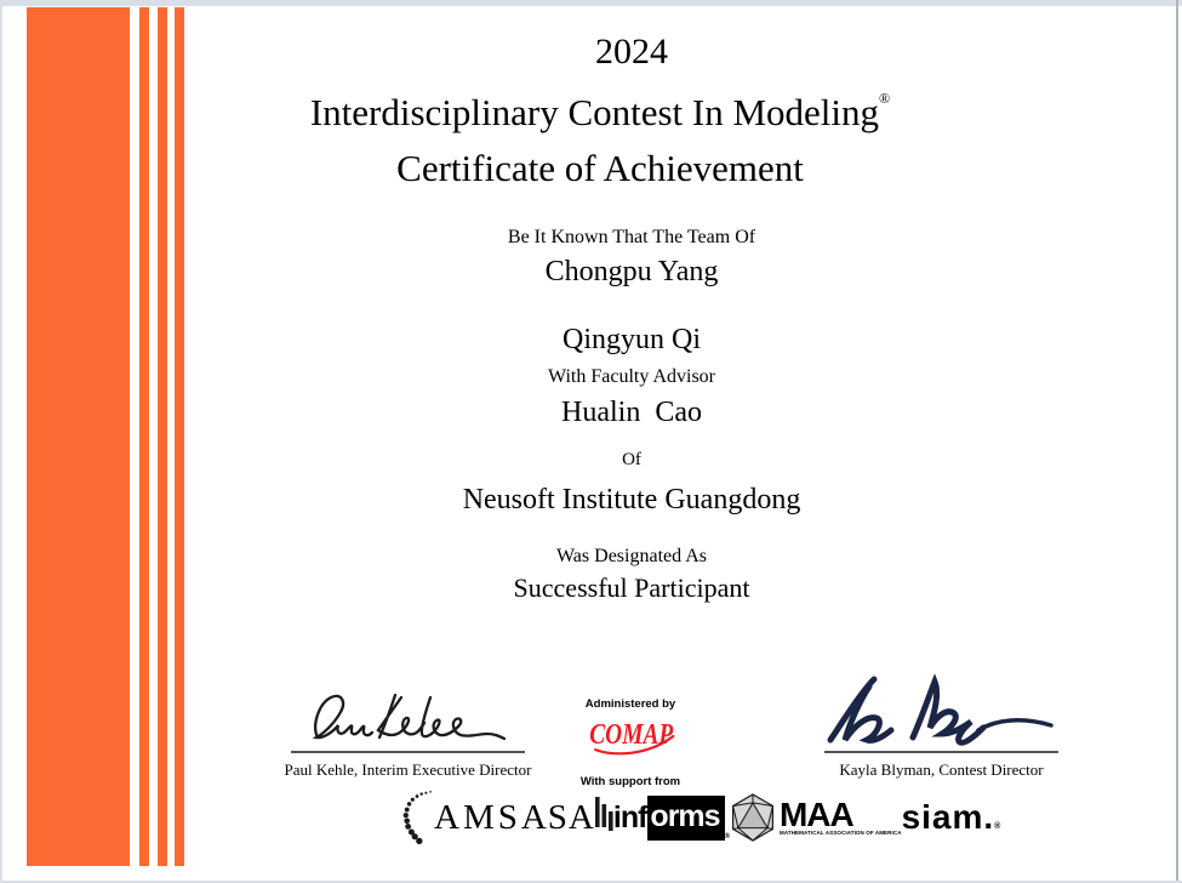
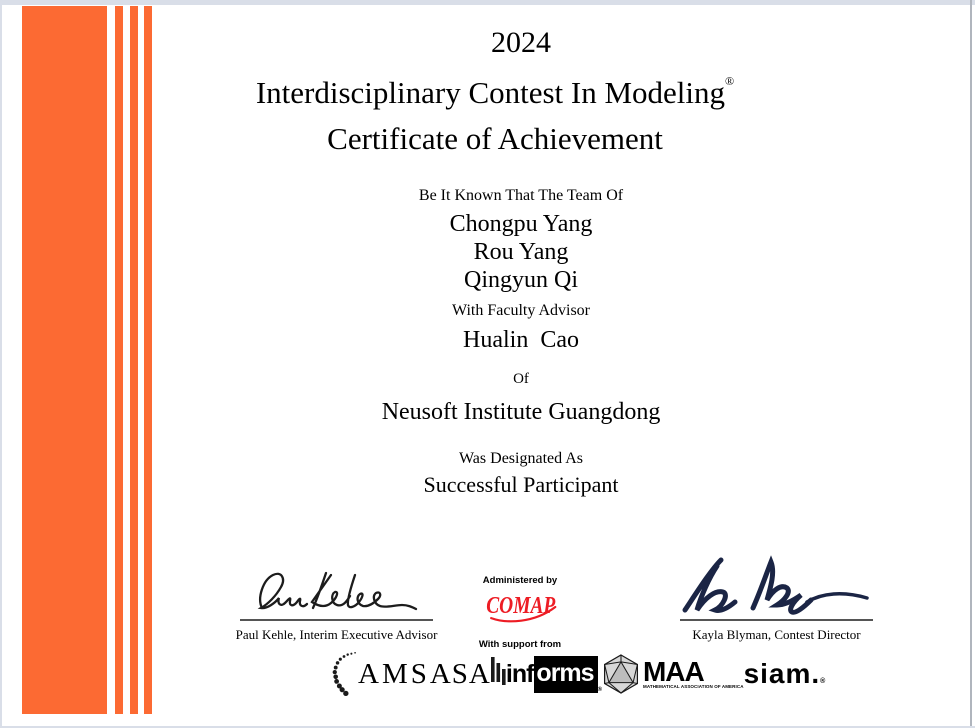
  2024
  Interdisciplinary Contest In Modeling®
  Certificate of Achievement
  Be It Known That The Team Of
  Chongpu Yang
+ Rou Yang
  Qingyun Qi
  With Faculty Advisor
  Hualin Cao
  Of
  Neusoft Institute Guangdong
  Was Designated As
  Successful Participant
- Paul Kehle, Interim Executive Director
+ Paul Kehle, Interim Executive Advisor
  Kayla Blyman, Contest Director
  Administered by
  COMAP
  With support from
  AMS
  ASA
  inf
  orms
  MAA
  siam.
